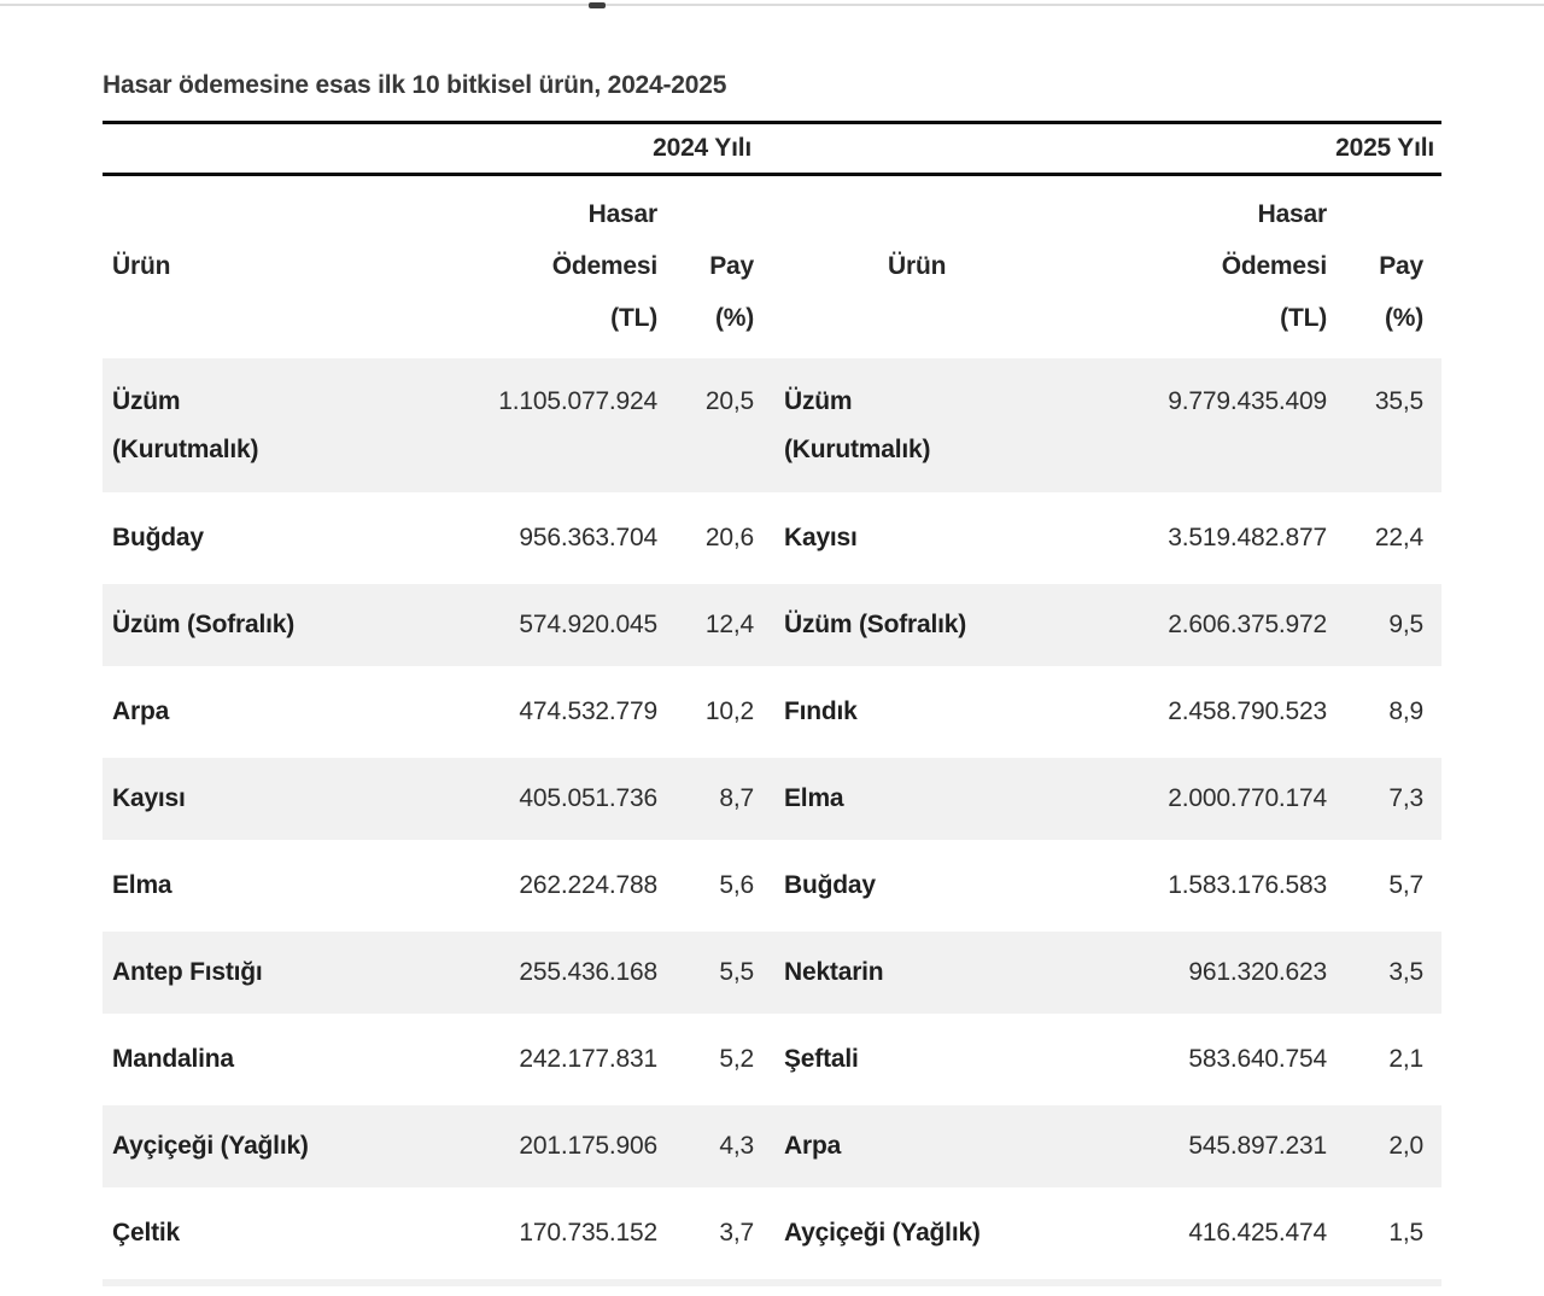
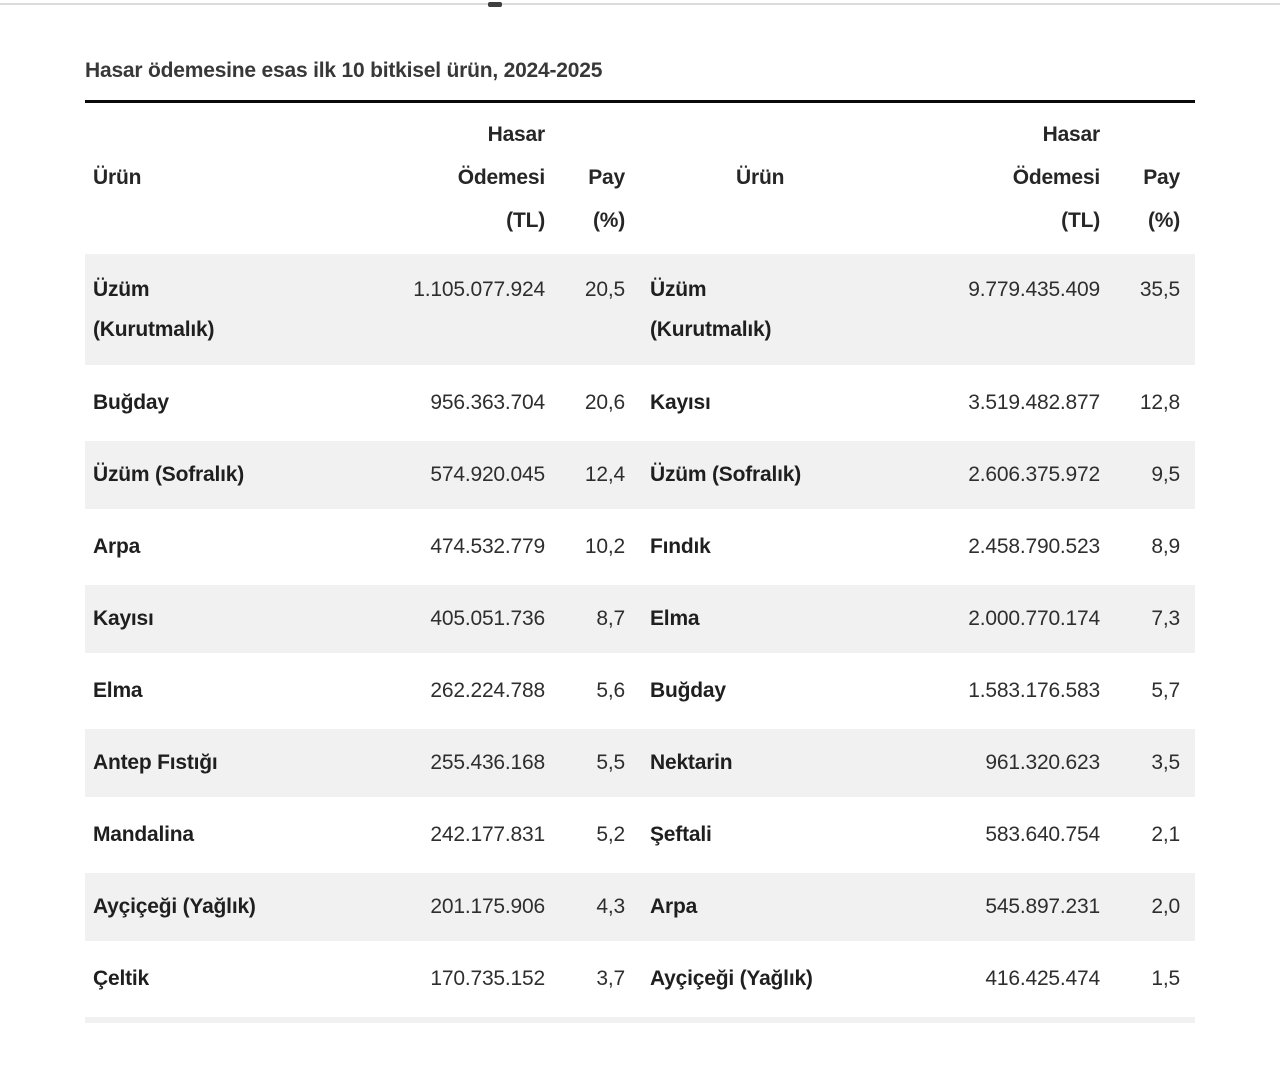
  Hasar ödemesine esas ilk 10 bitkisel ürün, 2024-2025
- 2024 Yılı
- 2025 Yılı
  Ürün
  Hasar
  Ödemesi
  (TL)
  Pay
  (%)
  Ürün
  Hasar
  Ödemesi
  (TL)
  Pay
  (%)
  Üzüm (Kurutmalık)
  1.105.077.924
  20,5
  Üzüm (Kurutmalık)
  9.779.435.409
  35,5
  Buğday
  956.363.704
  20,6
  Kayısı
  3.519.482.877
- 22,4
+ 12,8
  Üzüm (Sofralık)
  574.920.045
  12,4
  Üzüm (Sofralık)
  2.606.375.972
  9,5
  Arpa
  474.532.779
  10,2
  Fındık
  2.458.790.523
  8,9
  Kayısı
  405.051.736
  8,7
  Elma
  2.000.770.174
  7,3
  Elma
  262.224.788
  5,6
  Buğday
  1.583.176.583
  5,7
  Antep Fıstığı
  255.436.168
  5,5
  Nektarin
  961.320.623
  3,5
  Mandalina
  242.177.831
  5,2
  Şeftali
  583.640.754
  2,1
  Ayçiçeği (Yağlık)
  201.175.906
  4,3
  Arpa
  545.897.231
  2,0
  Çeltik
  170.735.152
  3,7
  Ayçiçeği (Yağlık)
  416.425.474
  1,5
